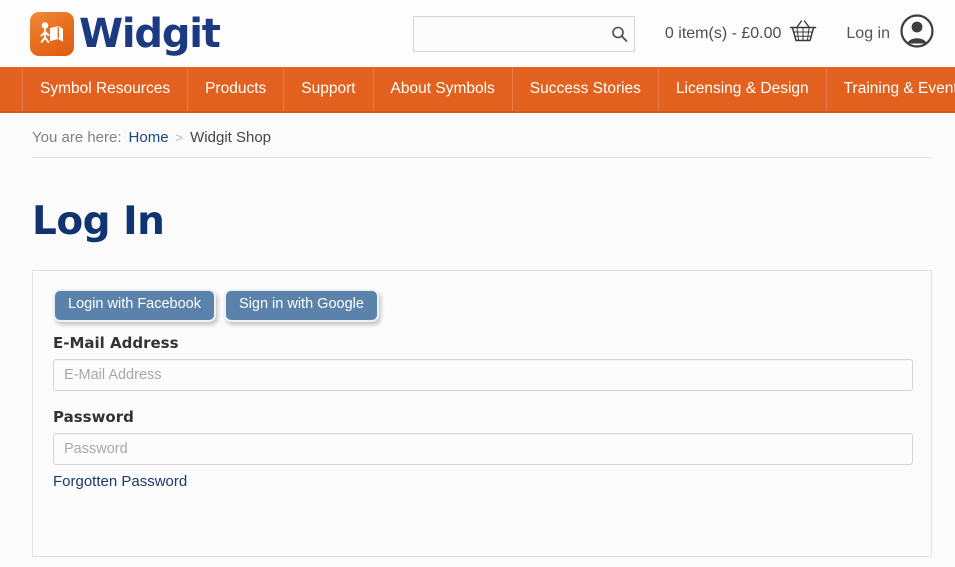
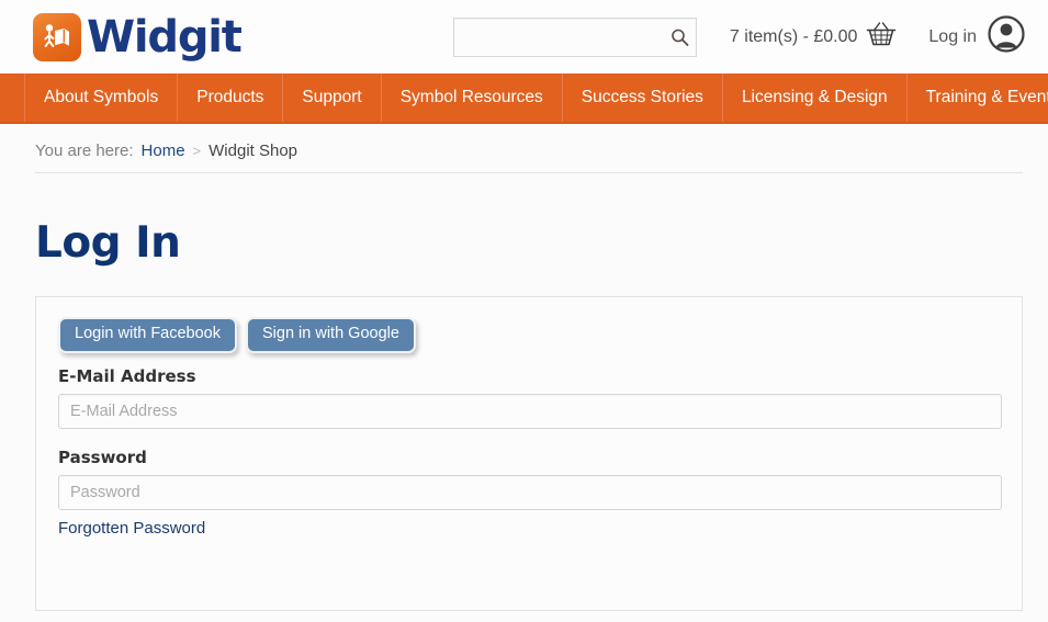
  Widgit
- 0 item(s) - £0.00
+ 7 item(s) - £0.00
  Log in
- Symbol Resources
+ About Symbols
  Products
  Support
- About Symbols
+ Symbol Resources
  Success Stories
  Licensing & Design
  Training & Even
  You are here:
  Home
  >
  Widgit Shop
  Log In
  Login with Facebook
  Sign in with Google
  E-Mail Address
  E-Mail Address
  Password
  Password Forgotten Password
